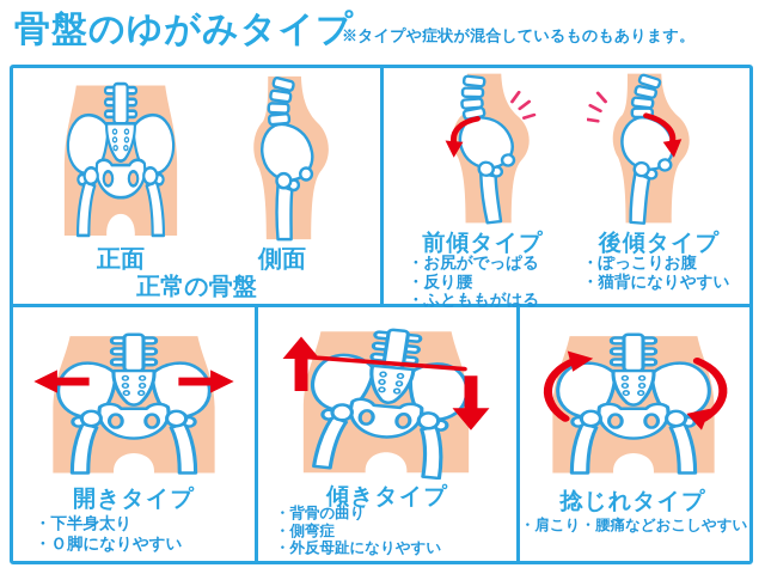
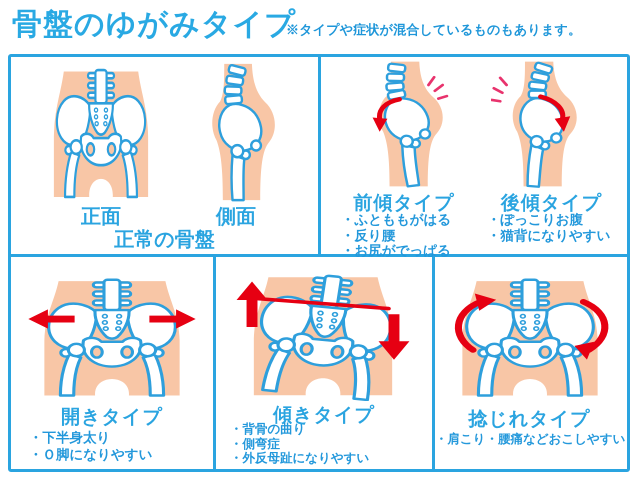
  骨盤のゆがみタイプ
  ※タイプや症状が混合しているものもあります。
  正面
  側面
  正常の骨盤
  前傾タイプ
  後傾タイプ
- ・お尻がでっぱる
+ ・ふとももがはる
  ・反り腰
- ・ふとももがはる
+ ・お尻がでっぱる
  ・ぽっこりお腹
  ・猫背になりやすい
  開きタイプ
  ・下半身太り
  ・Ｏ脚になりやすい
  傾きタイプ
  ・背骨の曲り
  ・側弯症
  ・外反母趾になりやすい
  捻じれタイプ
  ・肩こり・腰痛などおこしやすい
